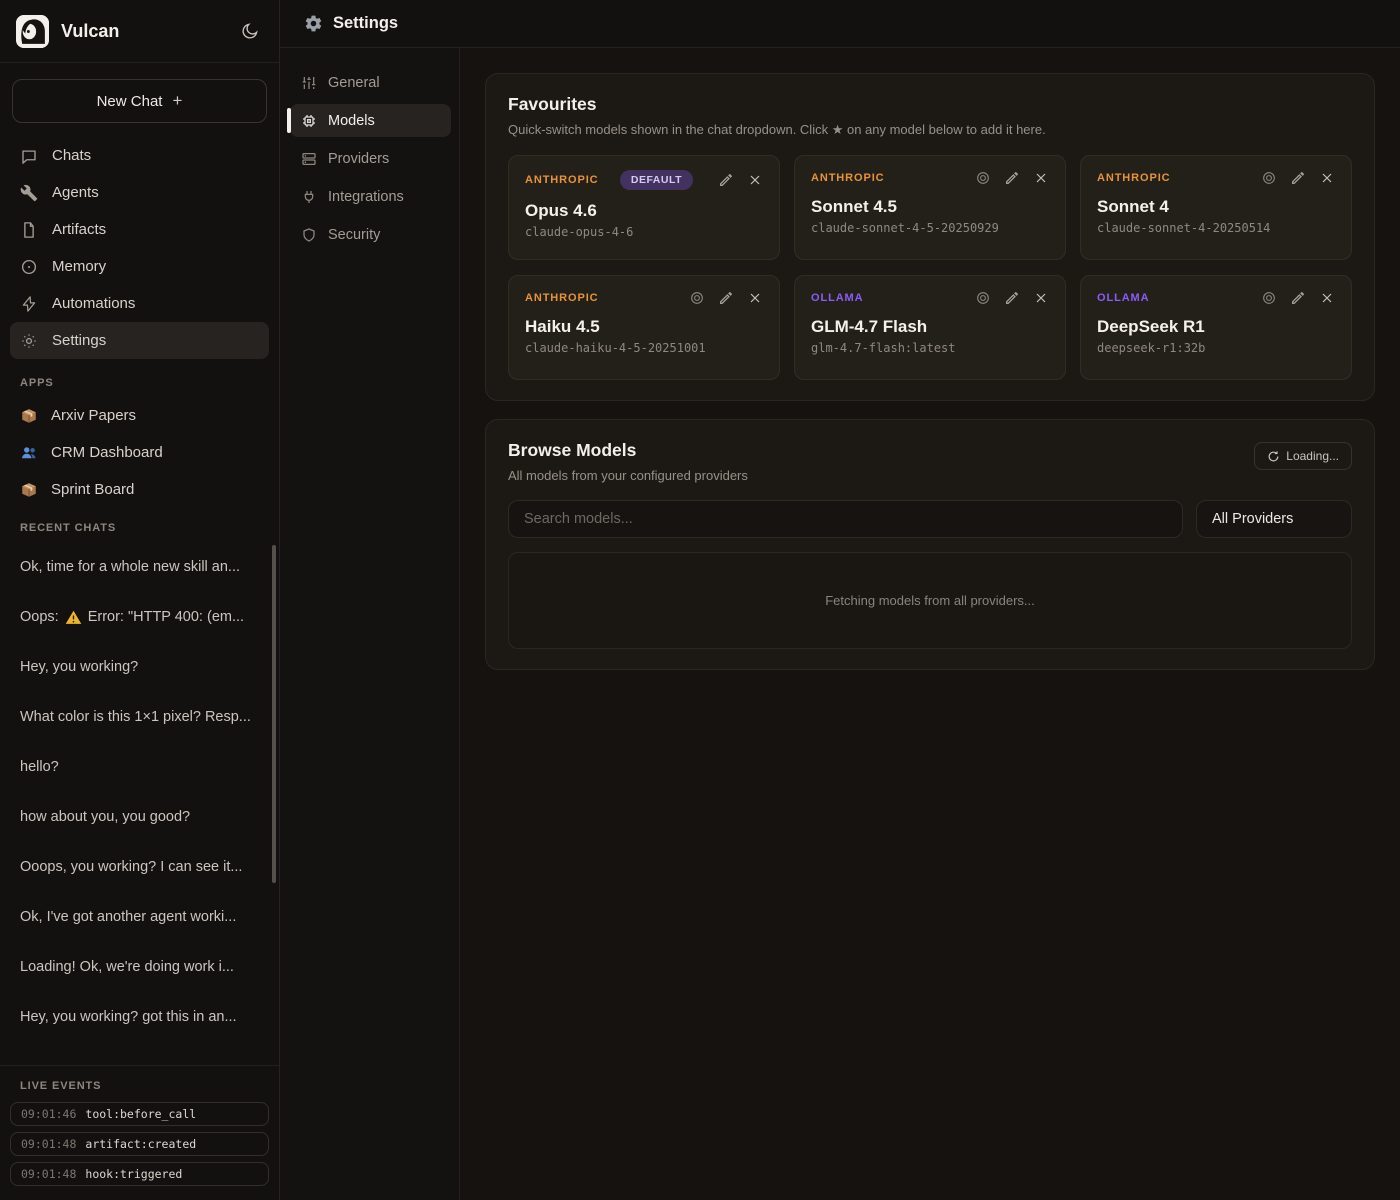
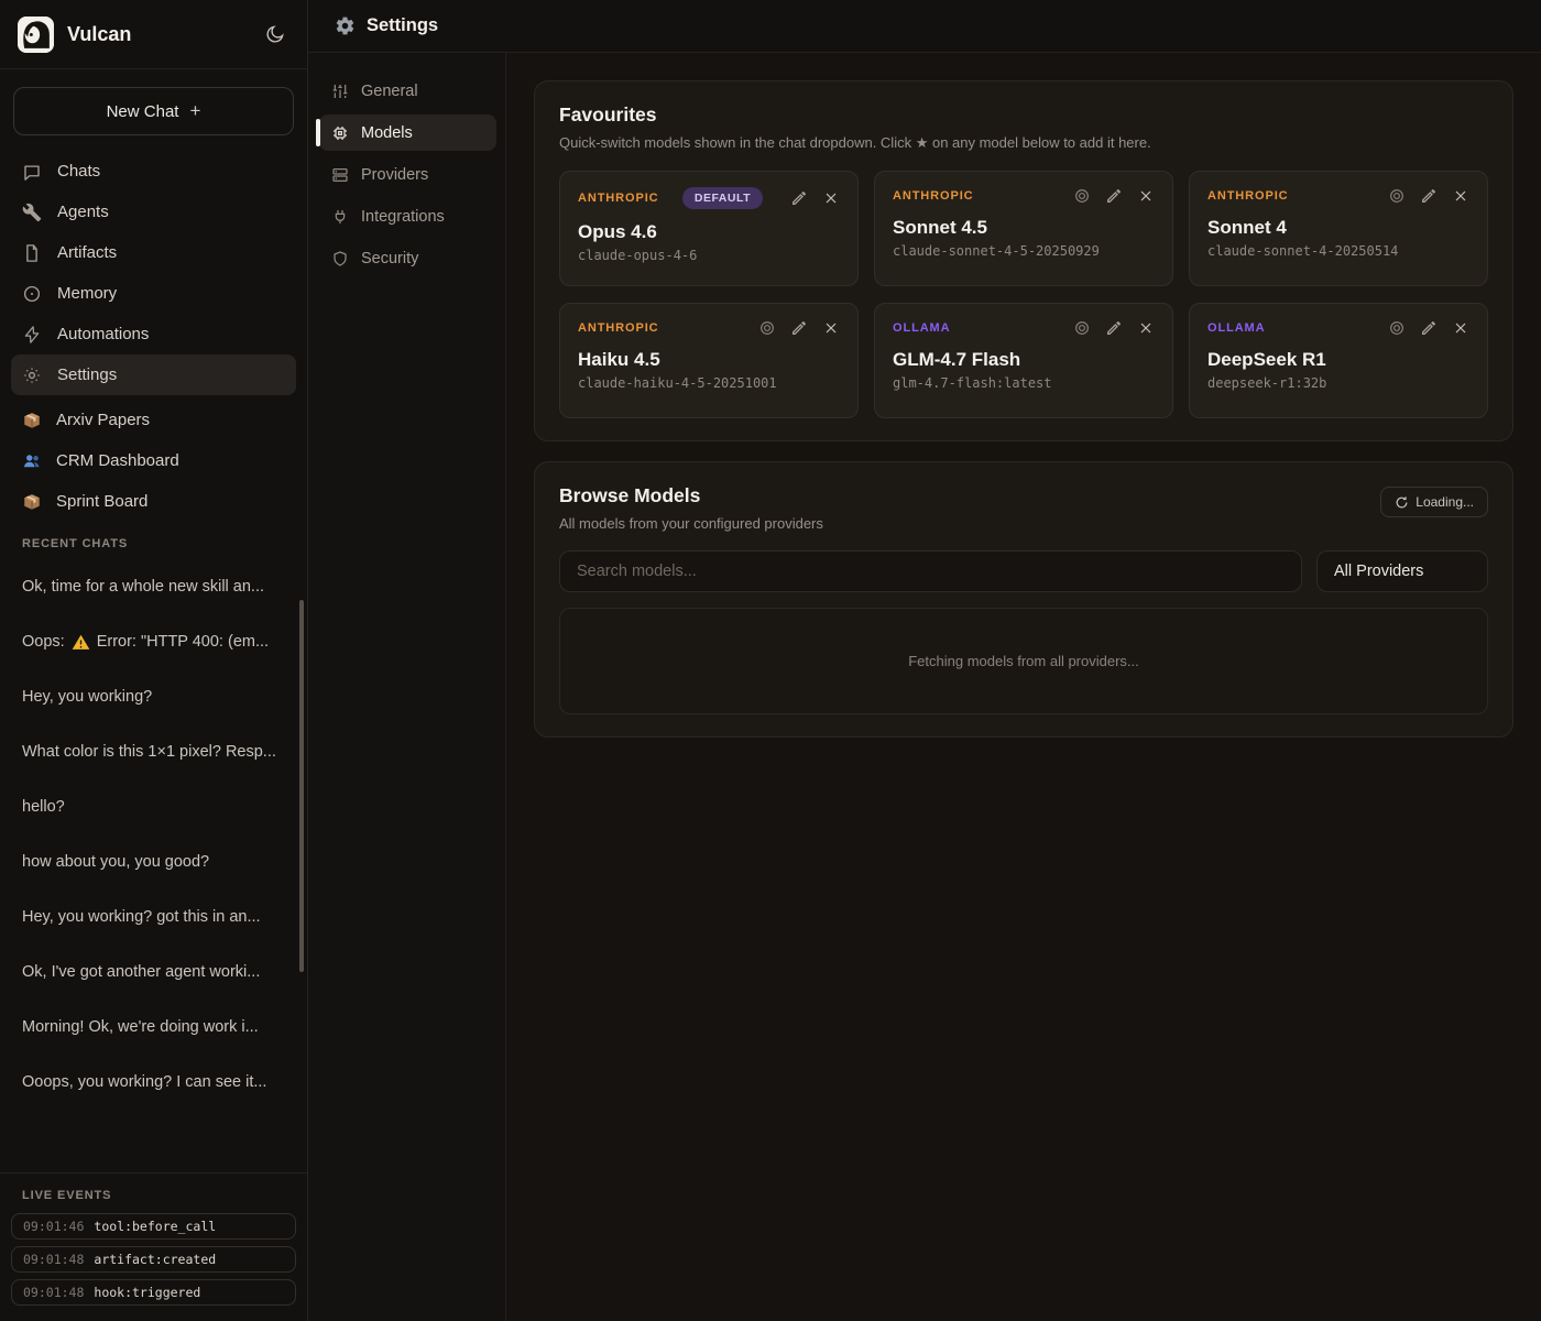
  Vulcan
  New Chat
  +
  Chats
  Agents
  Artifacts
  Memory
  Automations
  Settings
- APPS
  Arxiv Papers
  CRM Dashboard
  Sprint Board
  RECENT CHATS
  Ok, time for a whole new skill an...
  Oops:
  Error: "HTTP 400: (em...
  Hey, you working?
  What color is this 1×1 pixel? Resp...
  hello?
  how about you, you good?
- Ooops, you working? I can see it...
+ Hey, you working? got this in an...
  Ok, I've got another agent worki...
- Loading! Ok, we're doing work i...
+ Morning! Ok, we're doing work i...
- Hey, you working? got this in an...
+ Ooops, you working? I can see it...
  LIVE EVENTS
  09:01:46
  tool:before_call
  09:01:48
  artifact:created
  09:01:48
  hook:triggered
  Settings
  General
  Models
  Providers
  Integrations
  Security
  Favourites
  Quick-switch models shown in the chat dropdown. Click ★ on any model below to add it here.
  ANTHROPIC
  DEFAULT
  Opus 4.6
  claude-opus-4-6
  ANTHROPIC
  Sonnet 4.5
  claude-sonnet-4-5-20250929
  ANTHROPIC
  Sonnet 4
  claude-sonnet-4-20250514
  ANTHROPIC
  Haiku 4.5
  claude-haiku-4-5-20251001
  OLLAMA
  GLM-4.7 Flash
  glm-4.7-flash:latest
  OLLAMA
  DeepSeek R1
  deepseek-r1:32b
  Browse Models
  All models from your configured providers
  Loading...
  Search models...
  All Providers
  Fetching models from all providers...
